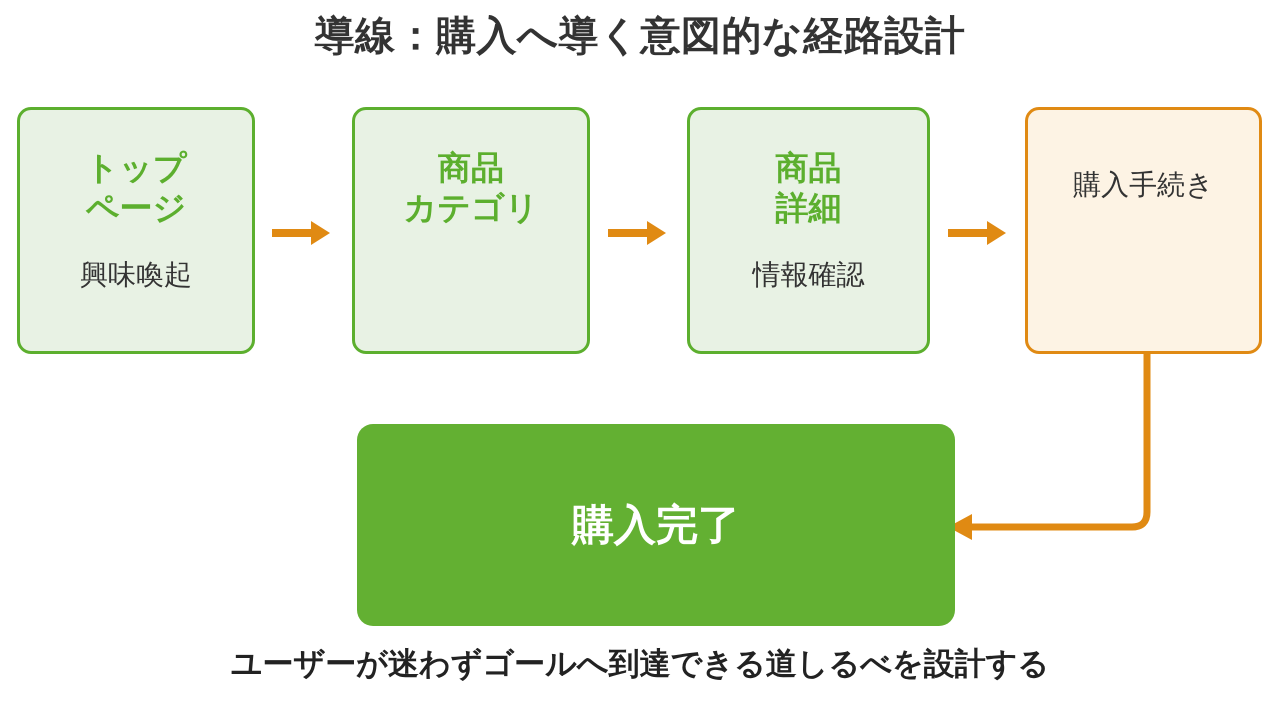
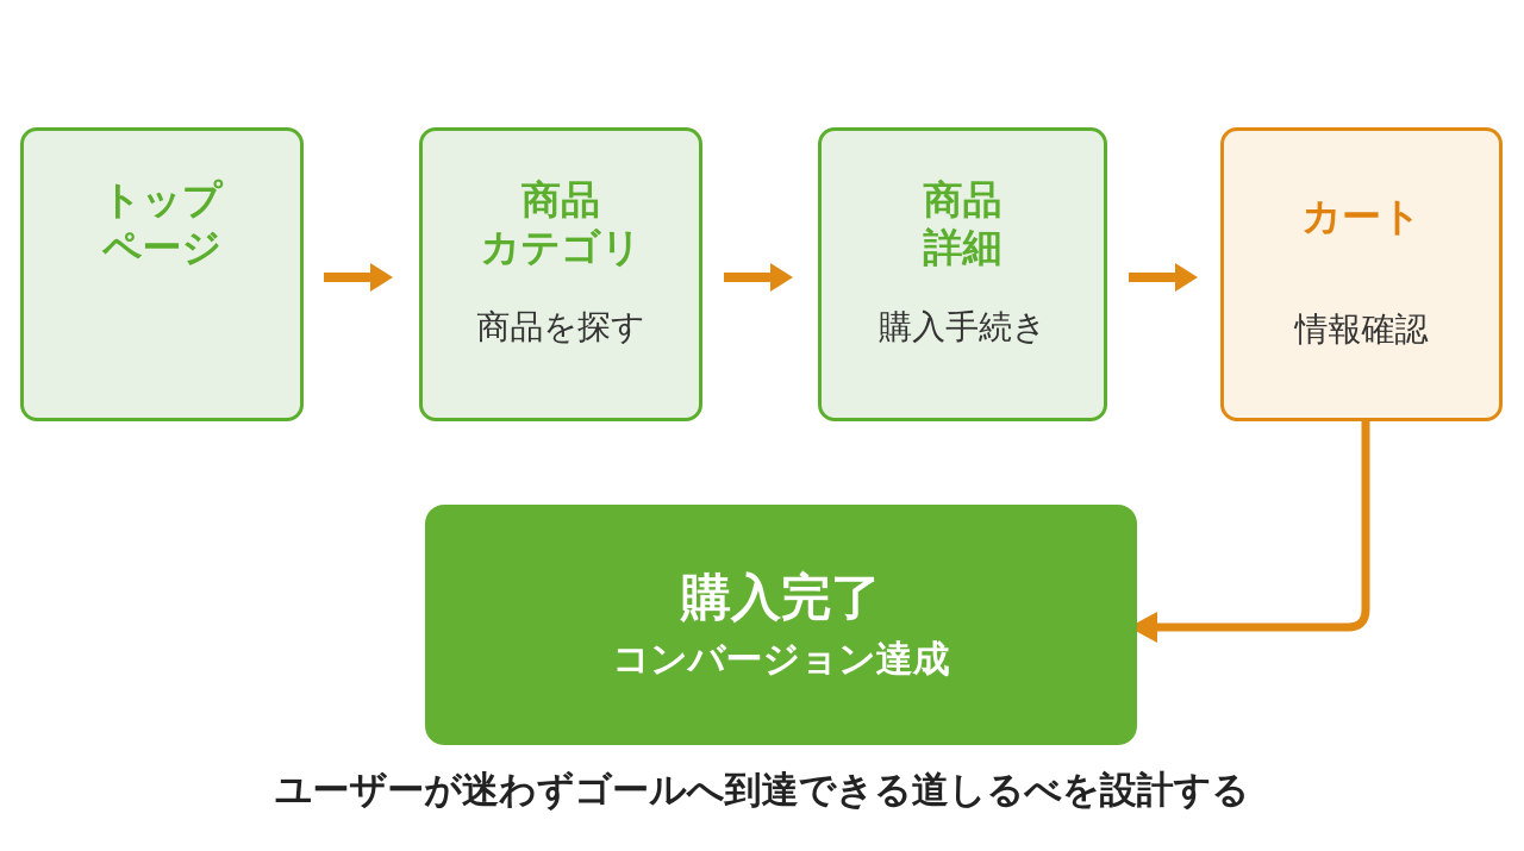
- 導線：購入へ導く意図的な経路設計
  トップ
  ページ
- 興味喚起
  商品
  カテゴリ
+ 商品を探す
  商品
  詳細
- 情報確認
+ 購入手続き
+ カート
- 購入手続き
+ 情報確認
  購入完了
+ コンバージョン達成
  ユーザーが迷わずゴールへ到達できる道しるべを設計する
